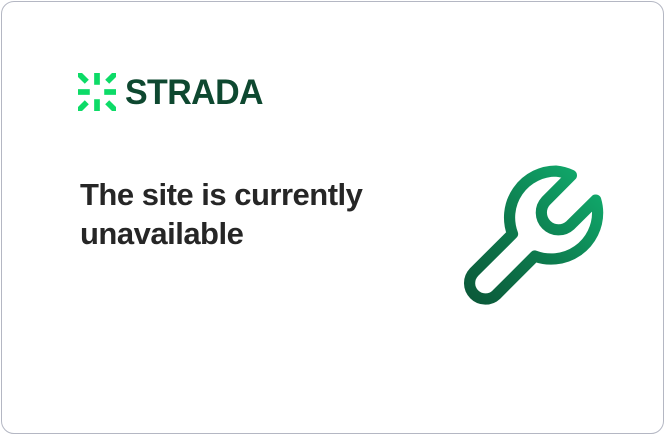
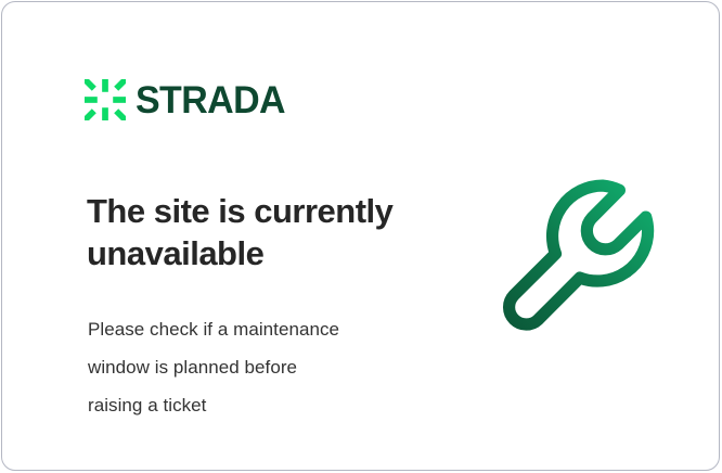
  STRADA
  The site is currently unavailable
+ Please check if a maintenance
+ window is planned before
+ raising a ticket
